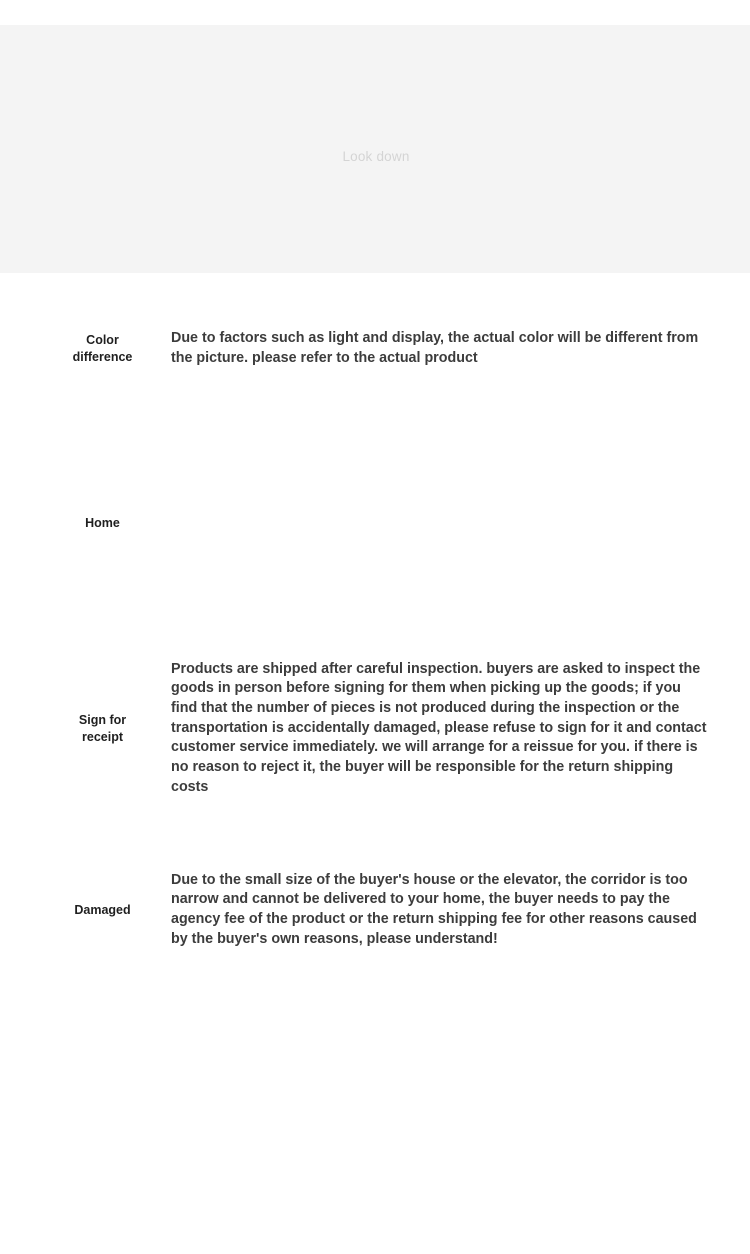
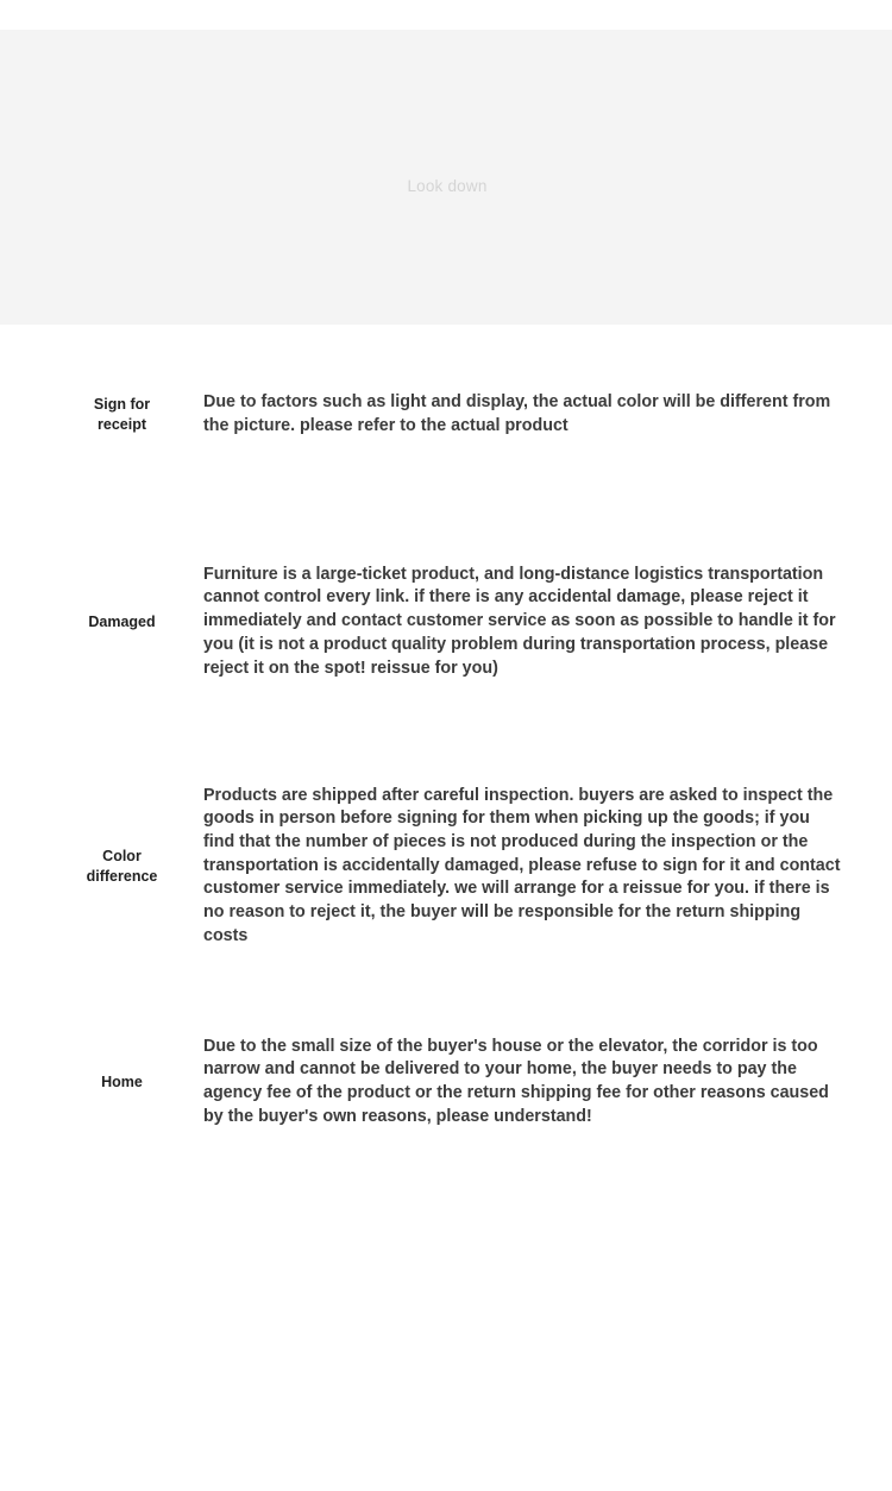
  Look down
- Color difference
+ Sign for receipt
  Due to factors such as light and display, the actual color will be different from the picture. please refer to the actual product
- Home
+ Damaged
+ Furniture is a large-ticket product, and long-distance logistics transportation cannot control every link. if there is any accidental damage, please reject it immediately and contact customer service as soon as possible to handle it for you (it is not a product quality problem during transportation process, please reject it on the spot! reissue for you)
- Sign for receipt
+ Color difference
  Products are shipped after careful inspection. buyers are asked to inspect the goods in person before signing for them when picking up the goods; if you find that the number of pieces is not produced during the inspection or the transportation is accidentally damaged, please refuse to sign for it and contact customer service immediately. we will arrange for a reissue for you. if there is no reason to reject it, the buyer will be responsible for the return shipping costs
- Damaged
+ Home
  Due to the small size of the buyer's house or the elevator, the corridor is too narrow and cannot be delivered to your home, the buyer needs to pay the agency fee of the product or the return shipping fee for other reasons caused by the buyer's own reasons, please understand!
